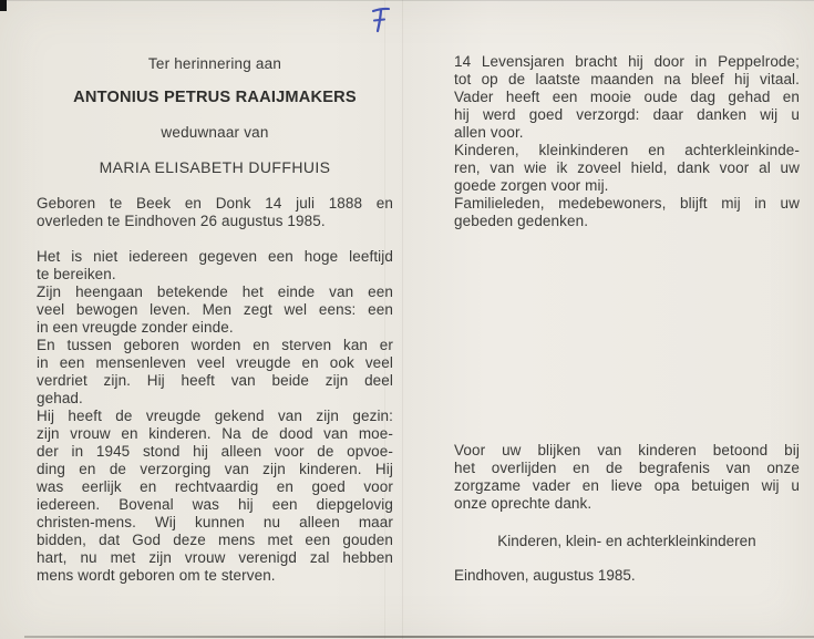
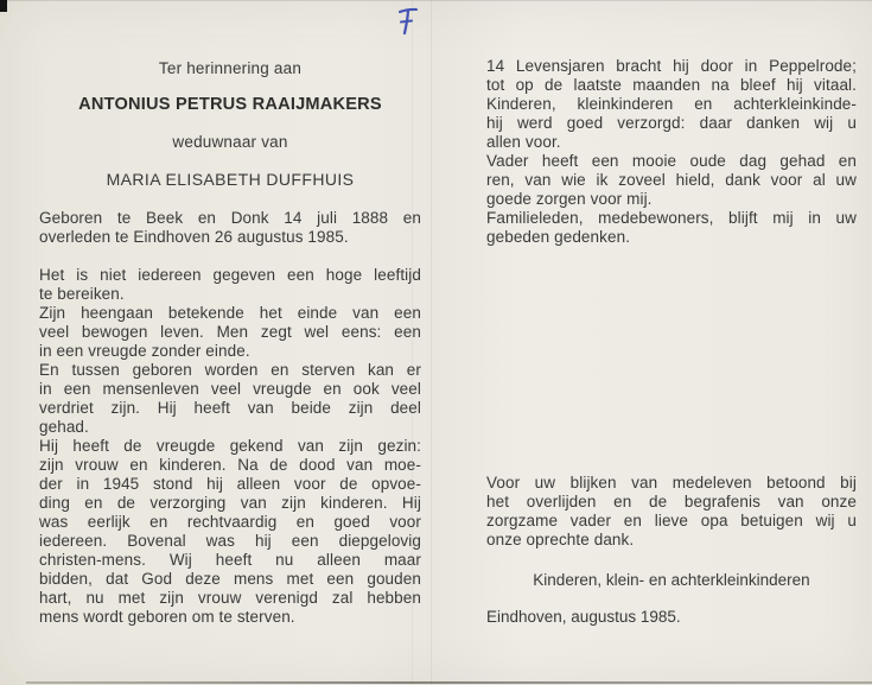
  Ter herinnering aan
  ANTONIUS PETRUS RAAIJMAKERS
  weduwnaar van
  MARIA ELISABETH DUFFHUIS
  Geboren te Beek en Donk 14 juli 1888 en
  overleden te Eindhoven 26 augustus 1985.
  Het is niet iedereen gegeven een hoge leeftijd
  te bereiken.
  Zijn heengaan betekende het einde van een
  veel bewogen leven. Men zegt wel eens: een
  in een vreugde zonder einde.
  En tussen geboren worden en sterven kan er
  in een mensenleven veel vreugde en ook veel
  verdriet zijn. Hij heeft van beide zijn deel
  gehad.
  Hij heeft de vreugde gekend van zijn gezin:
  zijn vrouw en kinderen. Na de dood van moe-
  der in 1945 stond hij alleen voor de opvoe-
  ding en de verzorging van zijn kinderen. Hij
  was eerlijk en rechtvaardig en goed voor
  iedereen. Bovenal was hij een diepgelovig
- christen-mens. Wij kunnen nu alleen maar
+ christen-mens. Wij heeft nu alleen maar
  bidden, dat God deze mens met een gouden
  hart, nu met zijn vrouw verenigd zal hebben
  mens wordt geboren om te sterven.
  14 Levensjaren bracht hij door in Peppelrode;
  tot op de laatste maanden na bleef hij vitaal.
- Vader heeft een mooie oude dag gehad en
+ Kinderen, kleinkinderen en achterkleinkinde-
  hij werd goed verzorgd: daar danken wij u
  allen voor.
- Kinderen, kleinkinderen en achterkleinkinde-
+ Vader heeft een mooie oude dag gehad en
  ren, van wie ik zoveel hield, dank voor al uw
  goede zorgen voor mij.
  Familieleden, medebewoners, blijft mij in uw
  gebeden gedenken.
- Voor uw blijken van kinderen betoond bij
+ Voor uw blijken van medeleven betoond bij
  het overlijden en de begrafenis van onze
  zorgzame vader en lieve opa betuigen wij u
  onze oprechte dank.
  Kinderen, klein- en achterkleinkinderen
  Eindhoven, augustus 1985.
